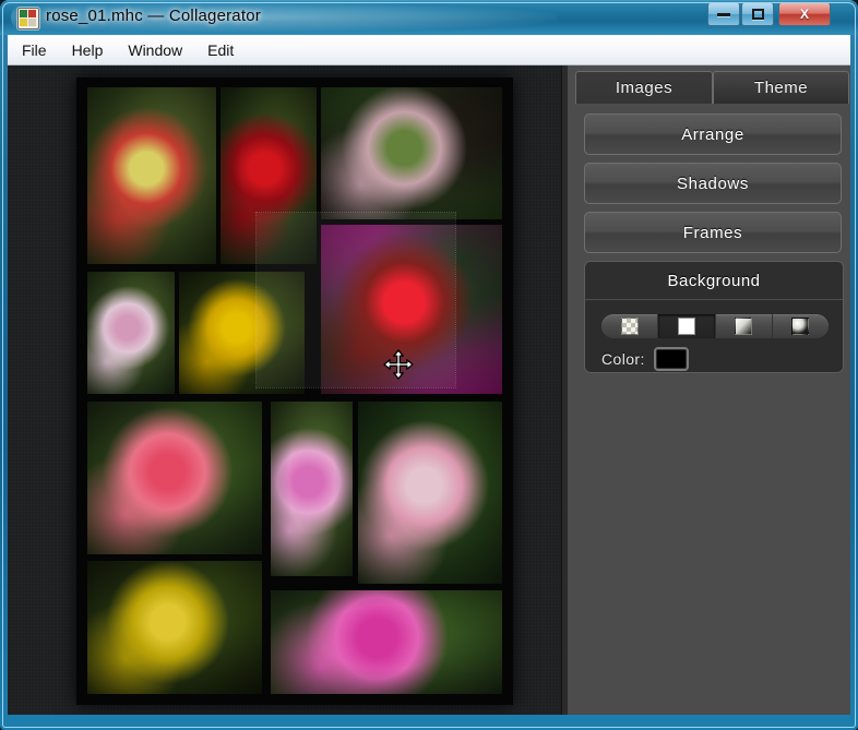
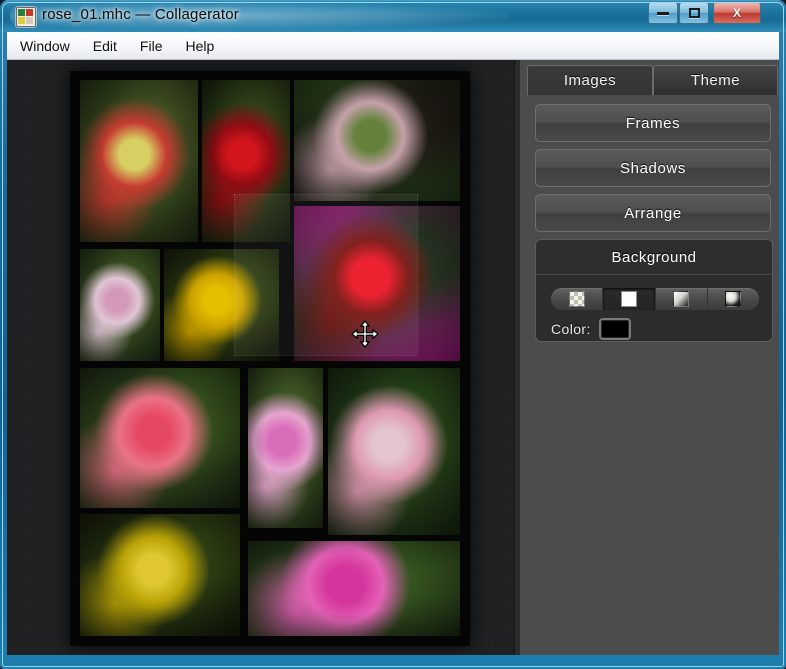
  rose_01.mhc — Collagerator
  X
- File
+ Window
- Help
+ Edit
- Window
+ File
- Edit
+ Help
  Images
  Theme
- Arrange
+ Frames
  Shadows
- Frames
+ Arrange
  Background
  Color:
